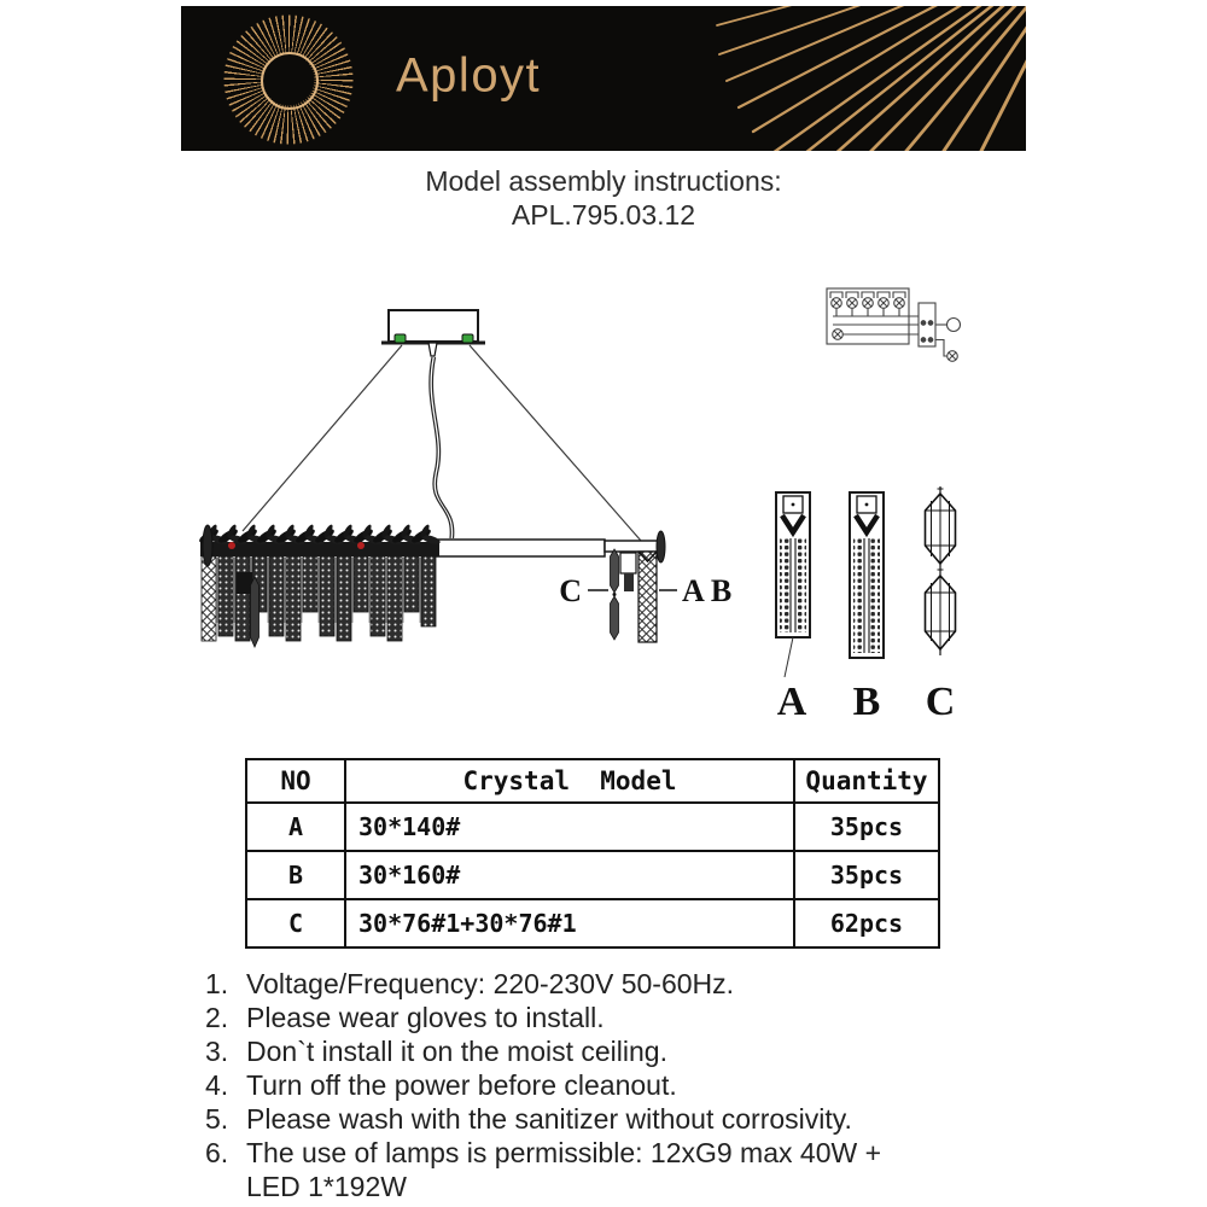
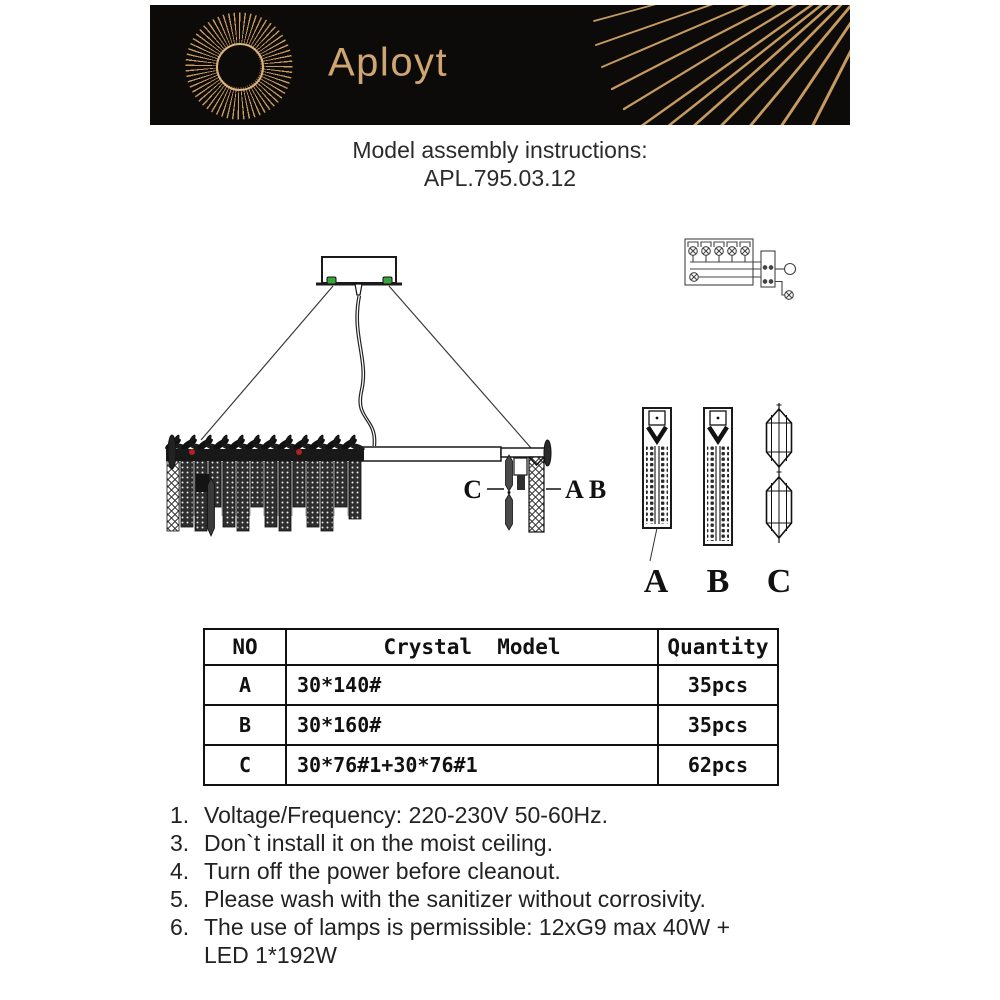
  Aployt
  Model assembly instructions:
  APL.795.03.12
  C
  A B
  A
  B
  C
  NO
  Crystal Model
  Quantity
  A
  30*140#
  35pcs
  B
  30*160#
  35pcs
  C
  30*76#1+30*76#1
  62pcs
  1.
  Voltage/Frequency: 220-230V 50-60Hz.
- 2.
- Please wear gloves to install.
  3.
  Don`t install it on the moist ceiling.
  4.
  Turn off the power before cleanout.
  5.
  Please wash with the sanitizer without corrosivity.
  6.
  The use of lamps is permissible: 12xG9 max 40W +
  LED 1*192W
